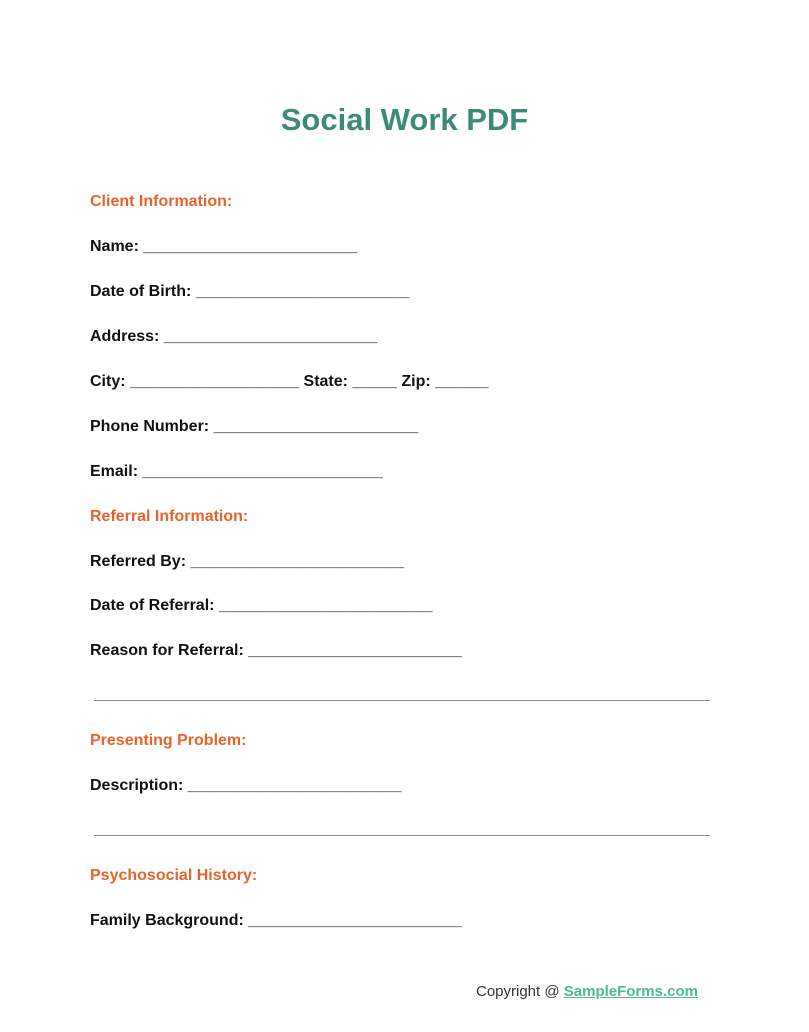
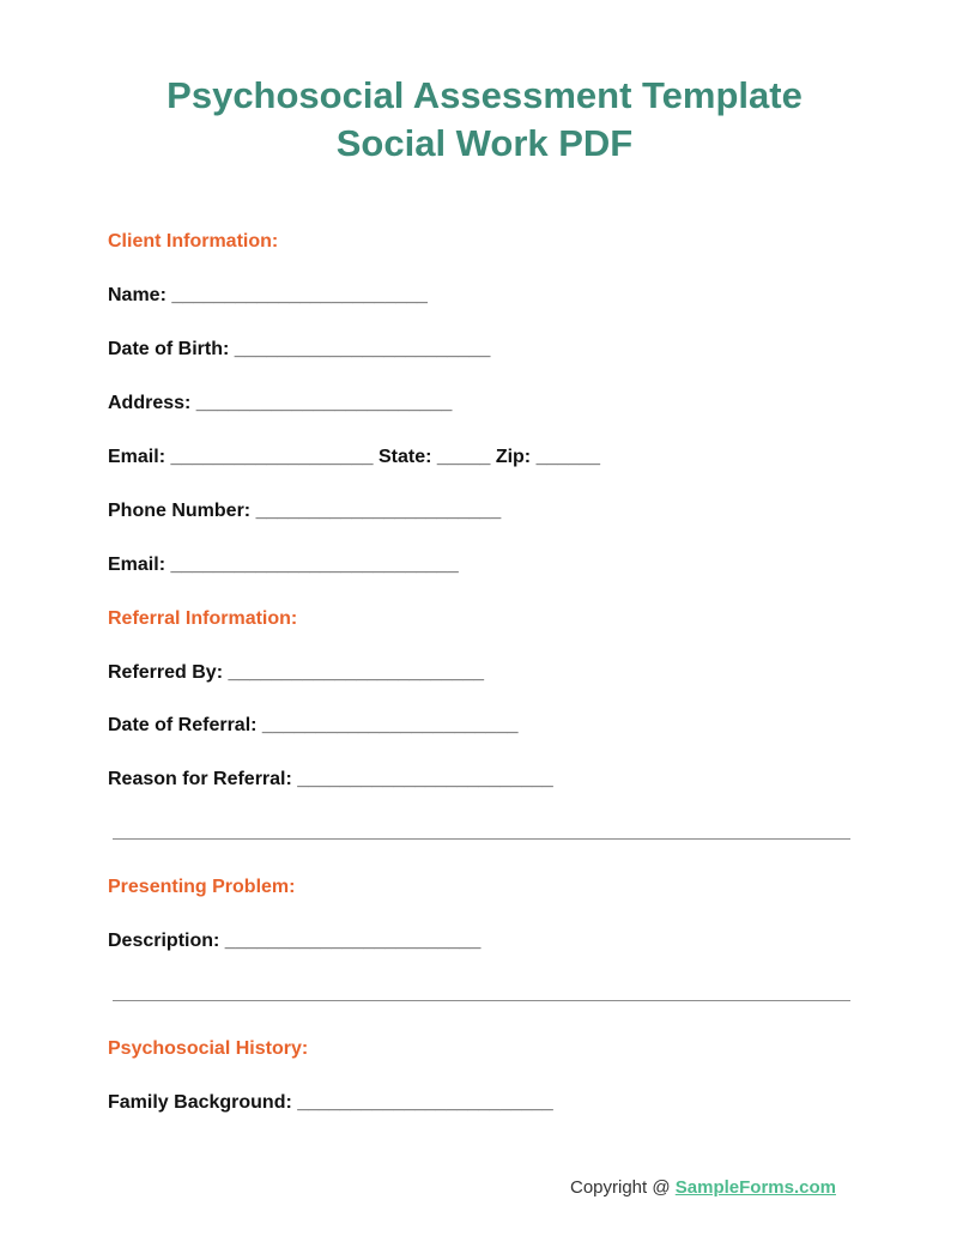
+ Psychosocial Assessment Template
  Social Work PDF
  Client Information:
  Name: ________________________
  Date of Birth: ________________________
  Address: ________________________
- City: ___________________ State: _____ Zip: ______
+ Email: ___________________ State: _____ Zip: ______
  Phone Number: _______________________
  Email: ___________________________
  Referral Information:
  Referred By: ________________________
  Date of Referral: ________________________
  Reason for Referral: ________________________
  Presenting Problem:
  Description: ________________________
  Psychosocial History:
  Family Background: ________________________
  Copyright @ SampleForms.com
